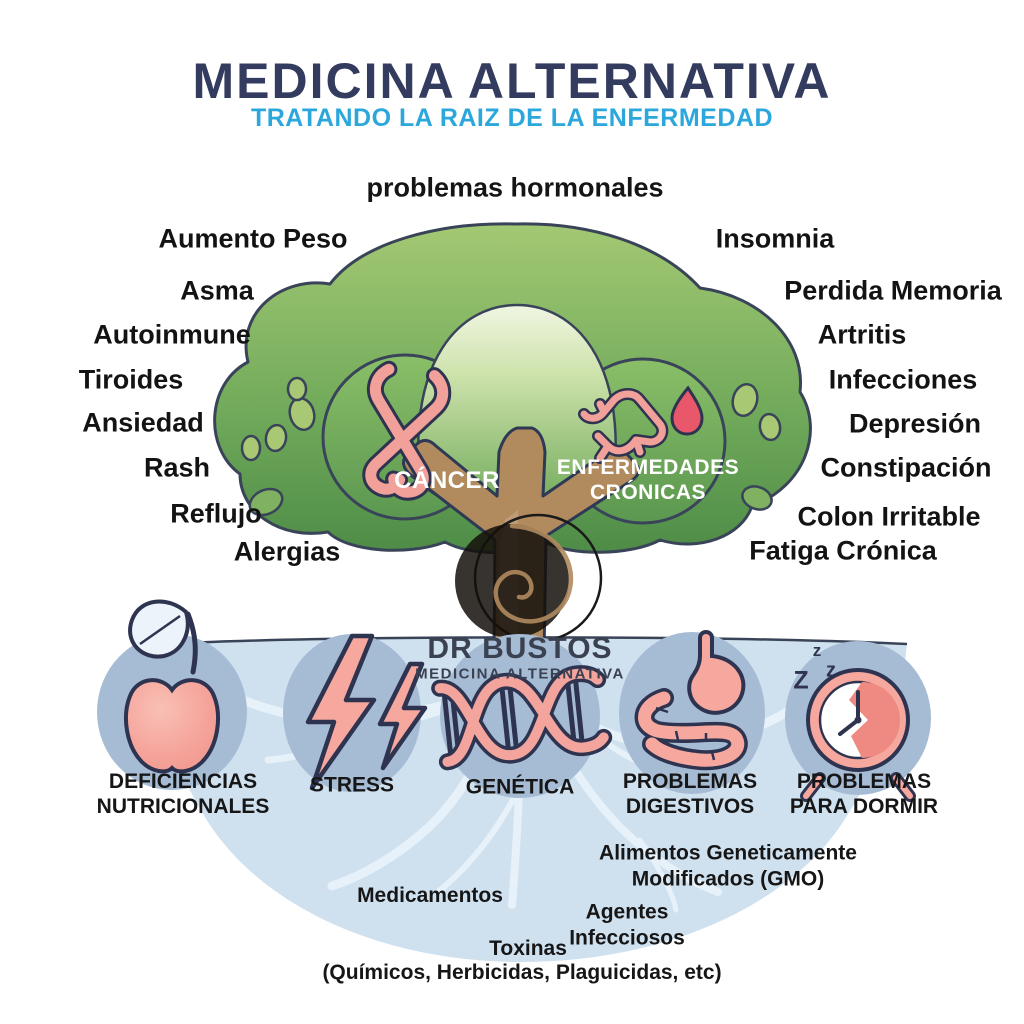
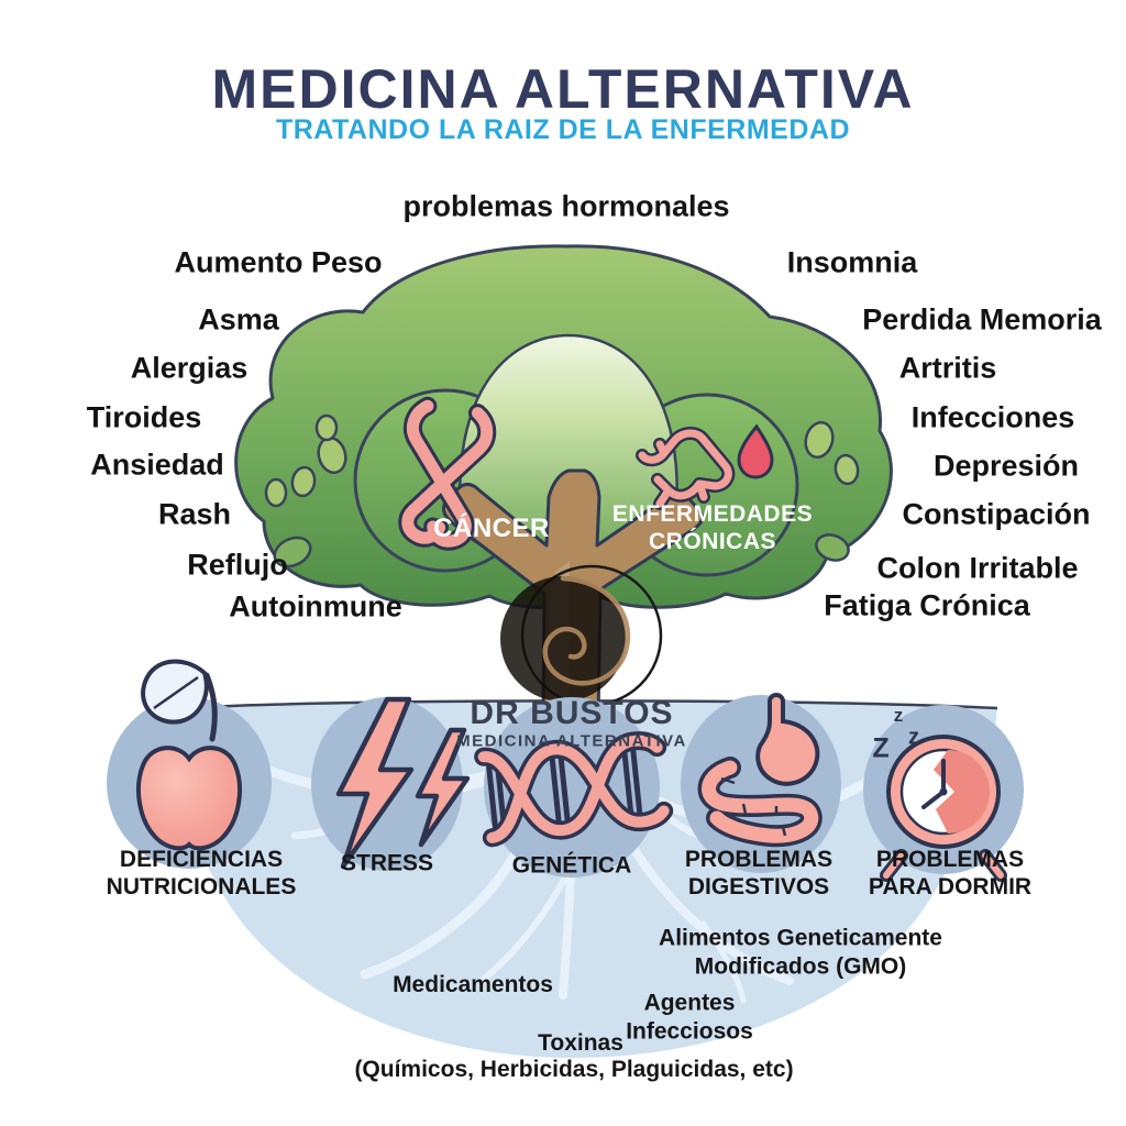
  MEDICINA ALTERNATIVA
  TRATANDO LA RAIZ DE LA ENFERMEDAD
  problemas hormonales
  Aumento Peso
  Asma
- Autoinmune
+ Alergias
  Tiroides
  Ansiedad
  Rash
  Reflujo
- Alergias
+ Autoinmune
  Insomnia
  Perdida Memoria
  Artritis
  Infecciones
  Depresión
  Constipación
  Colon Irritable
  Fatiga Crónica
  CÁNCER
  ENFERMEDADES CRÓNICAS
  DR BUSTOS
  MEDICINA ALTERNATIVA
  DEFICIENCIAS NUTRICIONALES
  STRESS
  GENÉTICA
  PROBLEMAS DIGESTIVOS
  PROBLEMAS PARA DORMIR
  z
  Z
  z
  Alimentos Geneticamente Modificados (GMO)
  Medicamentos
  Agentes Infecciosos
  Toxinas
  (Químicos, Herbicidas, Plaguicidas, etc)
